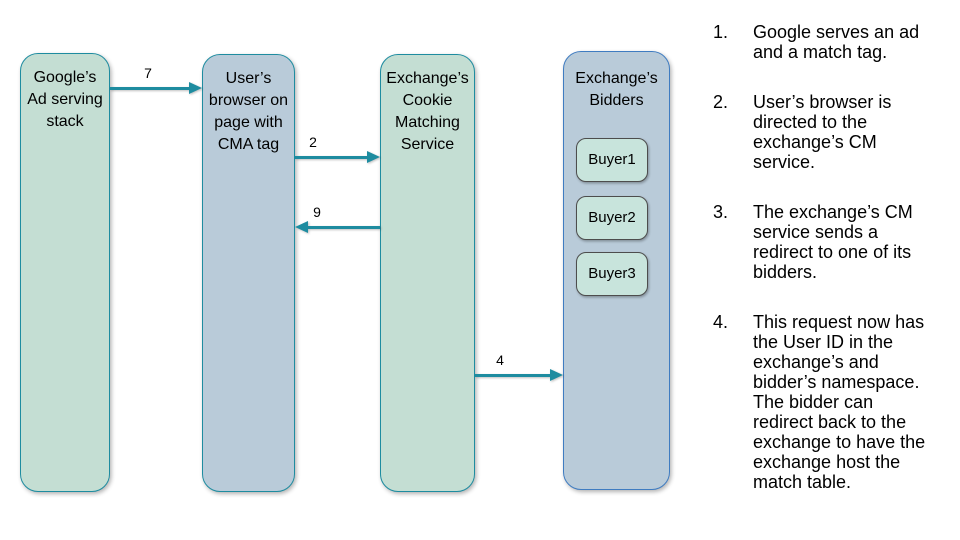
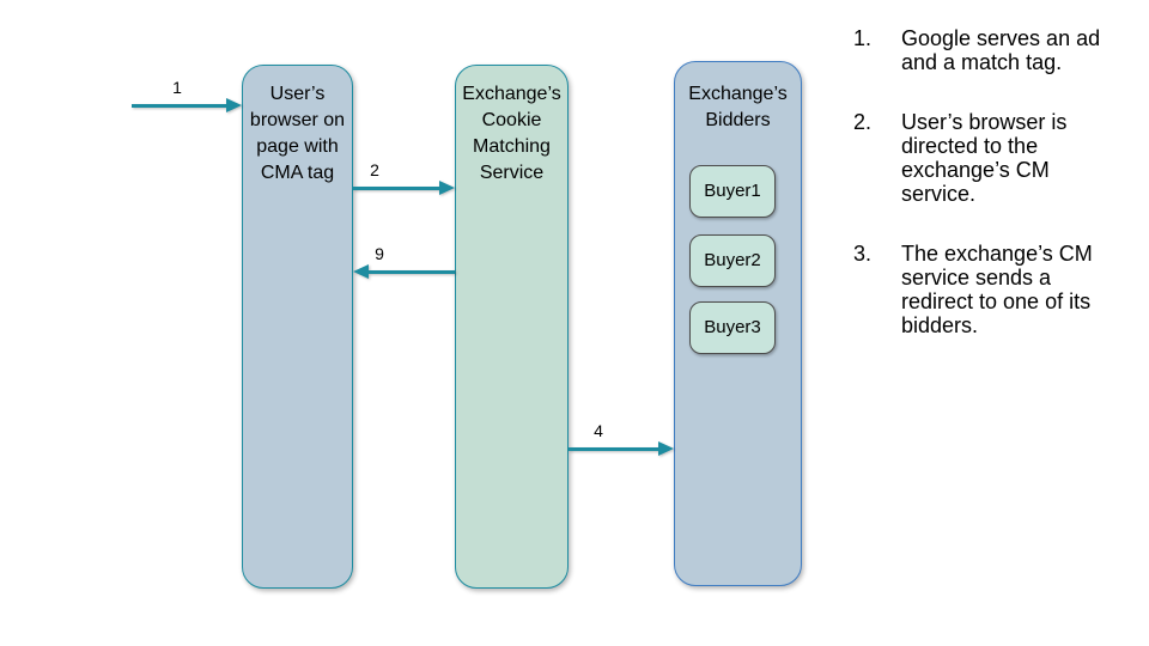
- Google’s Ad serving stack
  User’s browser on page with CMA tag
  Exchange’s Cookie Matching Service
  Exchange’s Bidders
  Buyer1
  Buyer2
  Buyer3
- 7
+ 1
  2
  9
  4
  1.
  Google serves an ad and a match tag.
  2.
  User’s browser is directed to the exchange’s CM service.
  3.
  The exchange’s CM service sends a redirect to one of its bidders.
- 4.
- This request now has the User ID in the exchange’s and bidder’s namespace. The bidder can redirect back to the exchange to have the exchange host the match table.
